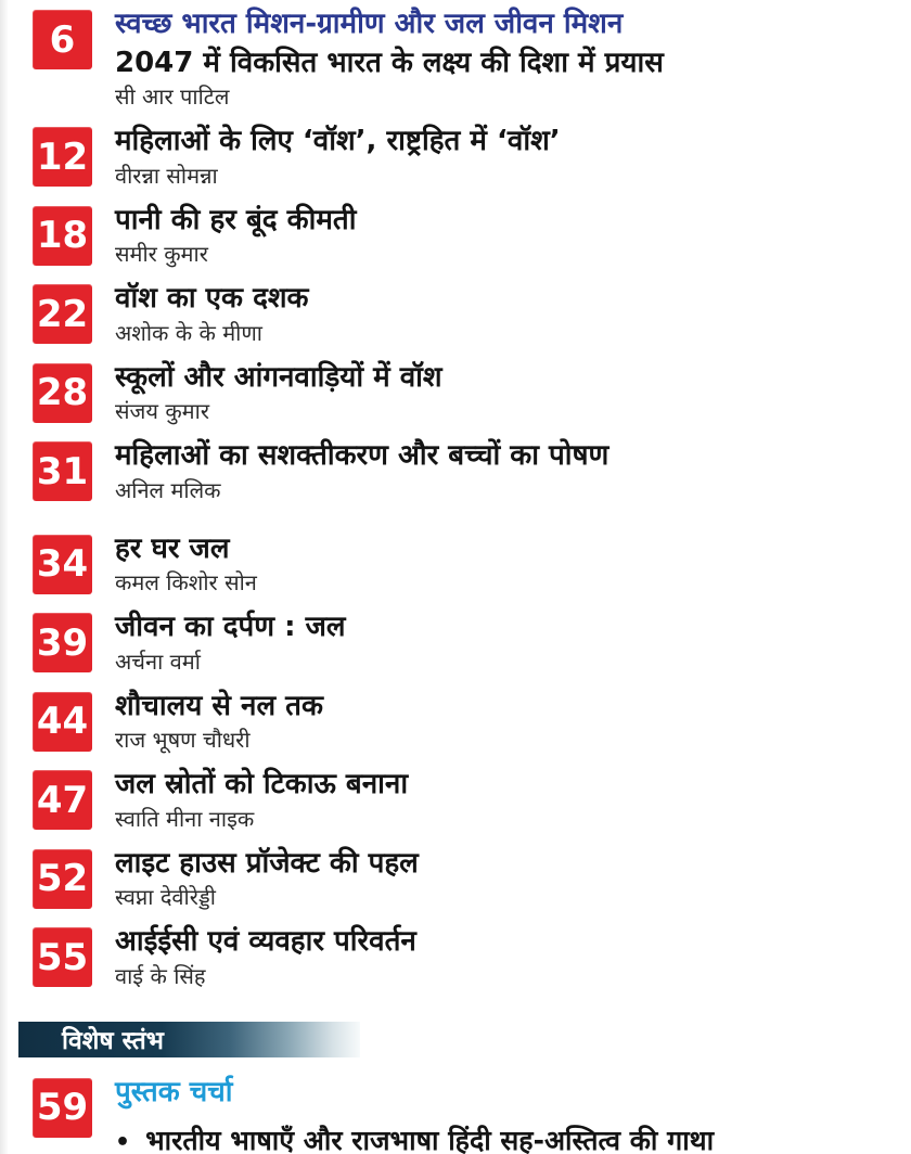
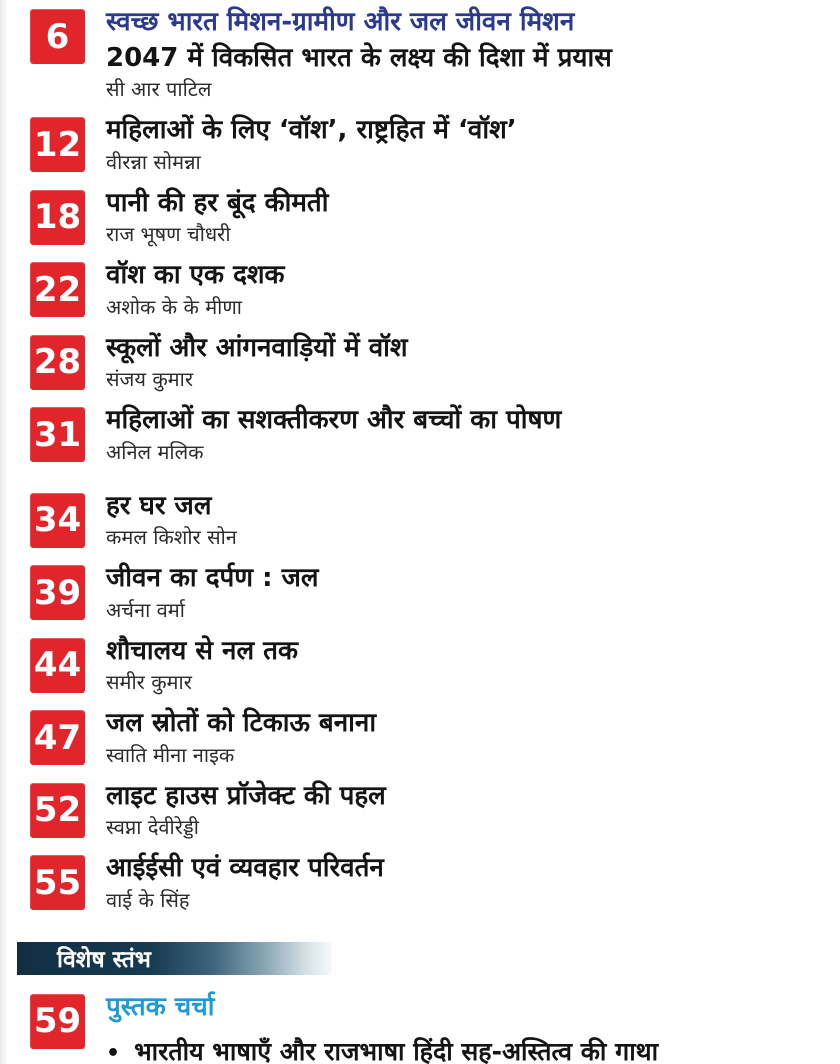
  6
  स्वच्छ भारत मिशन-ग्रामीण और जल जीवन मिशन
  2047 में विकसित भारत के लक्ष्य की दिशा में प्रयास
  सी आर पाटिल
  12
  महिलाओं के लिए ‘वॉश’, राष्ट्रहित में ‘वॉश’
  वीरन्ना सोमन्ना
  18
  पानी की हर बूंद कीमती
- समीर कुमार
+ राज भूषण चौधरी
  22
  वॉश का एक दशक
  अशोक के के मीणा
  28
  स्कूलों और आंगनवाड़ियों में वॉश
  संजय कुमार
  31
  महिलाओं का सशक्तीकरण और बच्चों का पोषण
  अनिल मलिक
  34
  हर घर जल
  कमल किशोर सोन
  39
  जीवन का दर्पण : जल
  अर्चना वर्मा
  44
  शौचालय से नल तक
- राज भूषण चौधरी
+ समीर कुमार
  47
  जल स्रोतों को टिकाऊ बनाना
  स्वाति मीना नाइक
  52
  लाइट हाउस प्रॉजेक्ट की पहल
  स्वप्ना देवीरेड्डी
  55
  आईईसी एवं व्यवहार परिवर्तन
  वाई के सिंह
  विशेष स्तंभ
  59
  पुस्तक चर्चा
  •
  भारतीय भाषाएँ और राजभाषा हिंदी सह-अस्तित्व की गाथा
